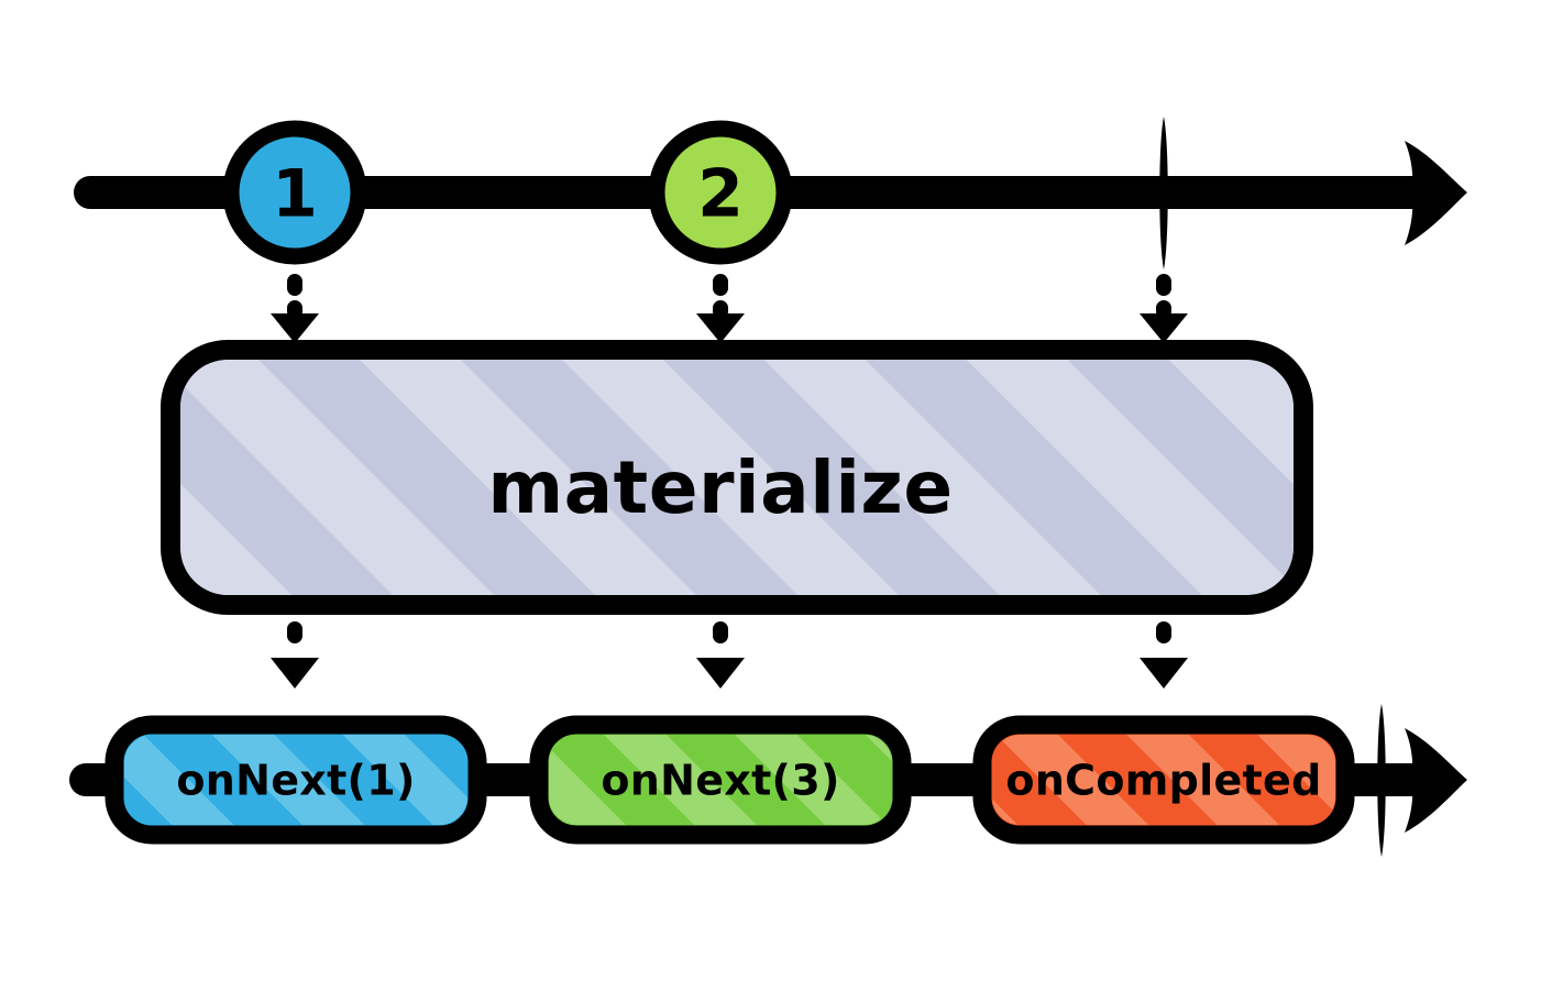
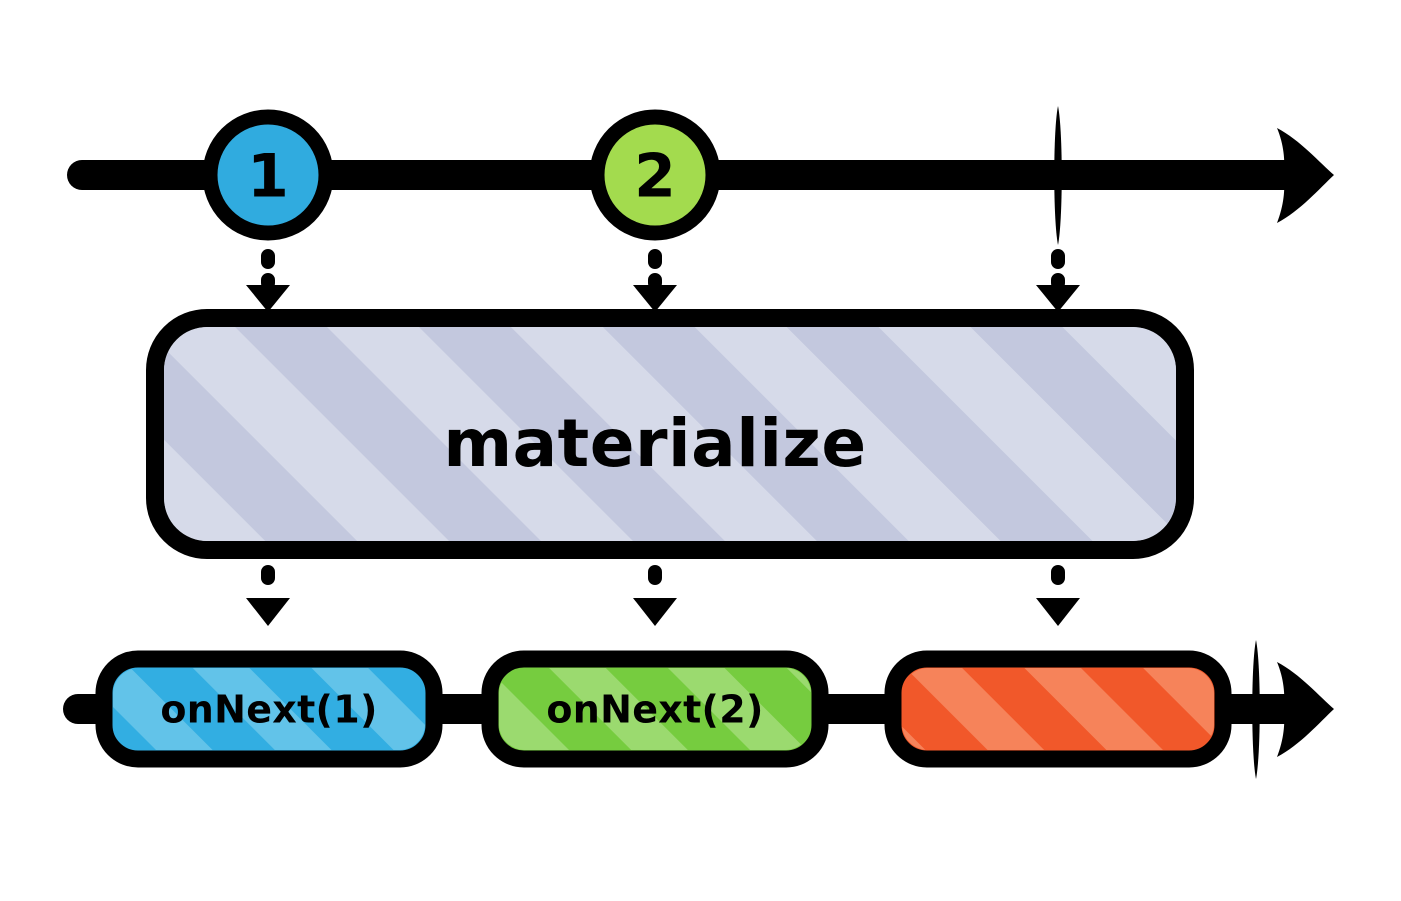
  1
  2
  materialize
  onNext(1)
- onNext(3)
+ onNext(2)
- onCompleted
